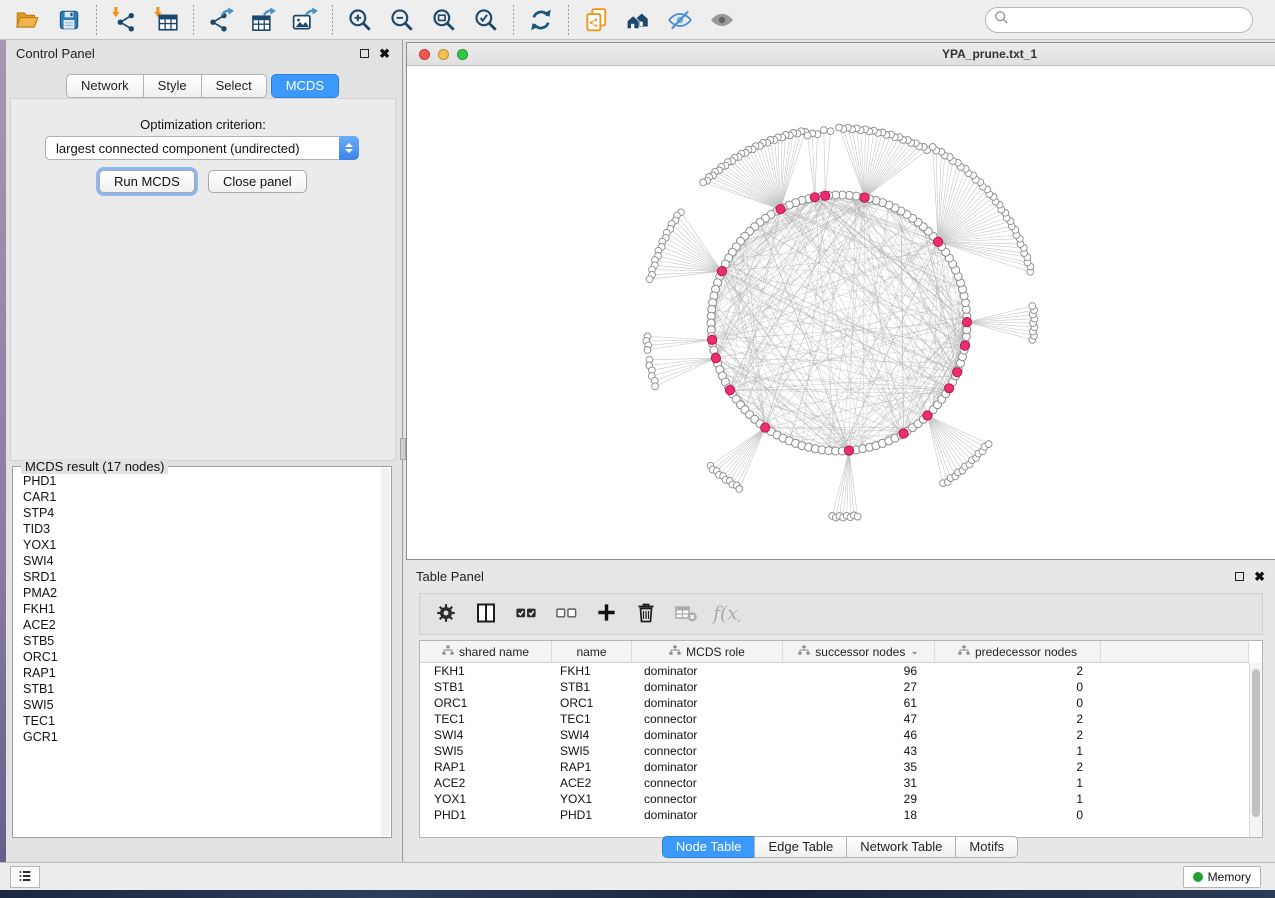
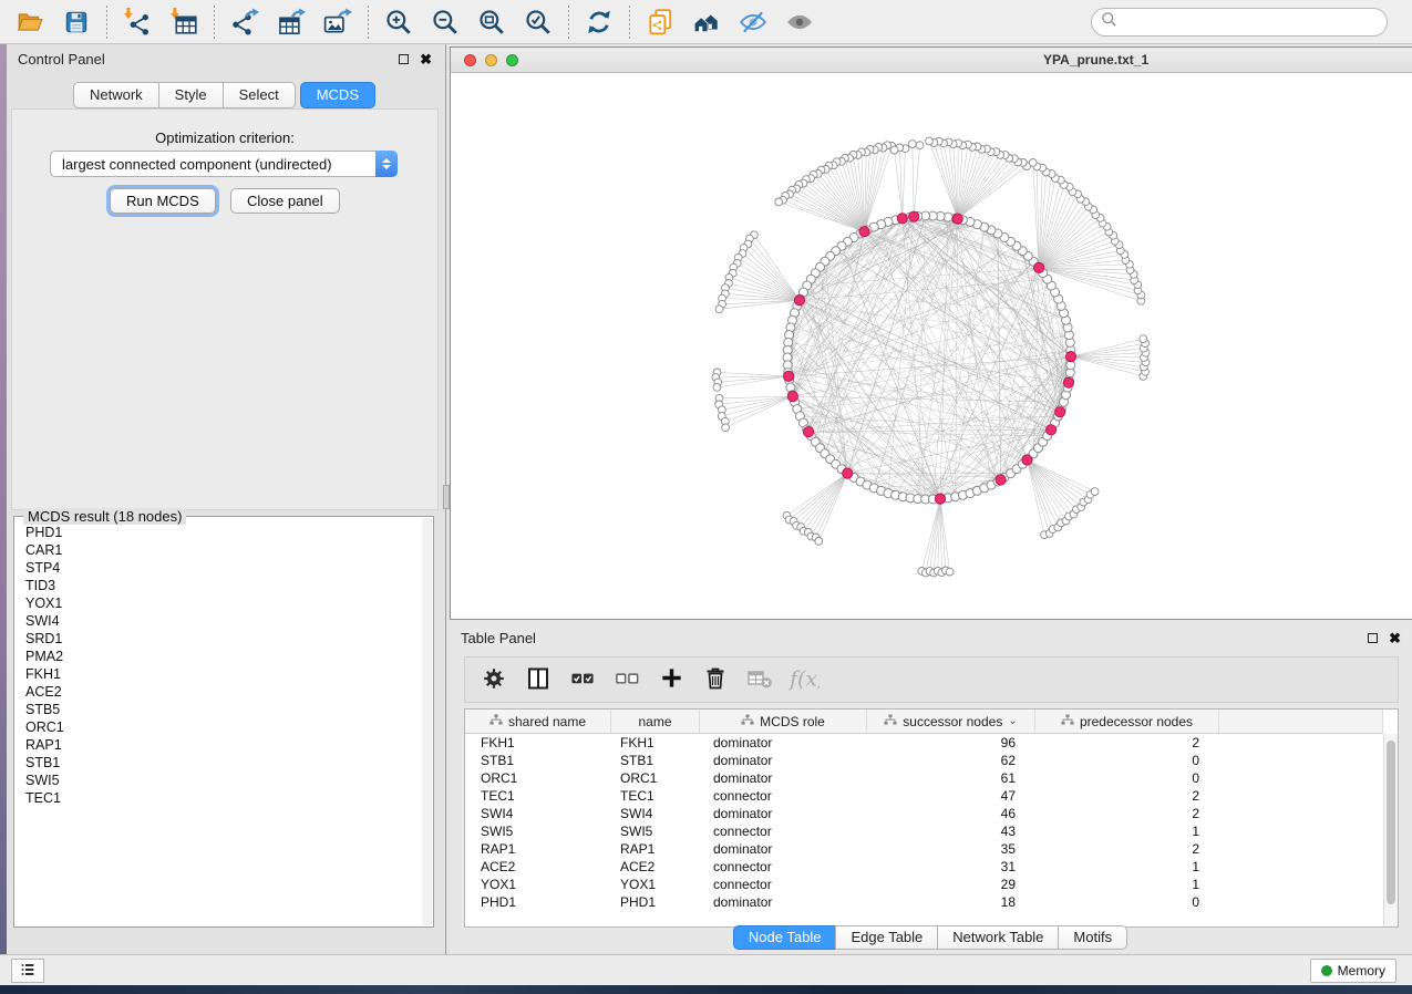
  Control Panel
  ✖
  Network
  Style
  Select
  MCDS
  Optimization criterion:
  largest connected component (undirected)
  Run MCDS
  Close panel
- MCDS result (17 nodes)
+ MCDS result (18 nodes)
  PHD1
  CAR1
  STP4
  TID3
  YOX1
  SWI4
  SRD1
  PMA2
  FKH1
  ACE2
  STB5
  ORC1
  RAP1
  STB1
  SWI5
  TEC1
- GCR1
  YPA_prune.txt_1
  Table Panel
  ✖
  f(x
  shared name
  name
  MCDS role
  successor nodes
  ⌄
  predecessor nodes
  FKH1
  FKH1
  dominator
  96
  2
  STB1
  STB1
  dominator
- 27
+ 62
  0
  ORC1
  ORC1
  dominator
  61
  0
  TEC1
  TEC1
  connector
  47
  2
  SWI4
  SWI4
  dominator
  46
  2
  SWI5
  SWI5
  connector
  43
  1
  RAP1
  RAP1
  dominator
  35
  2
  ACE2
  ACE2
  connector
  31
  1
  YOX1
  YOX1
  connector
  29
  1
  PHD1
  PHD1
  dominator
  18
  0
  Node Table
  Edge Table
  Network Table
  Motifs
  Memory
